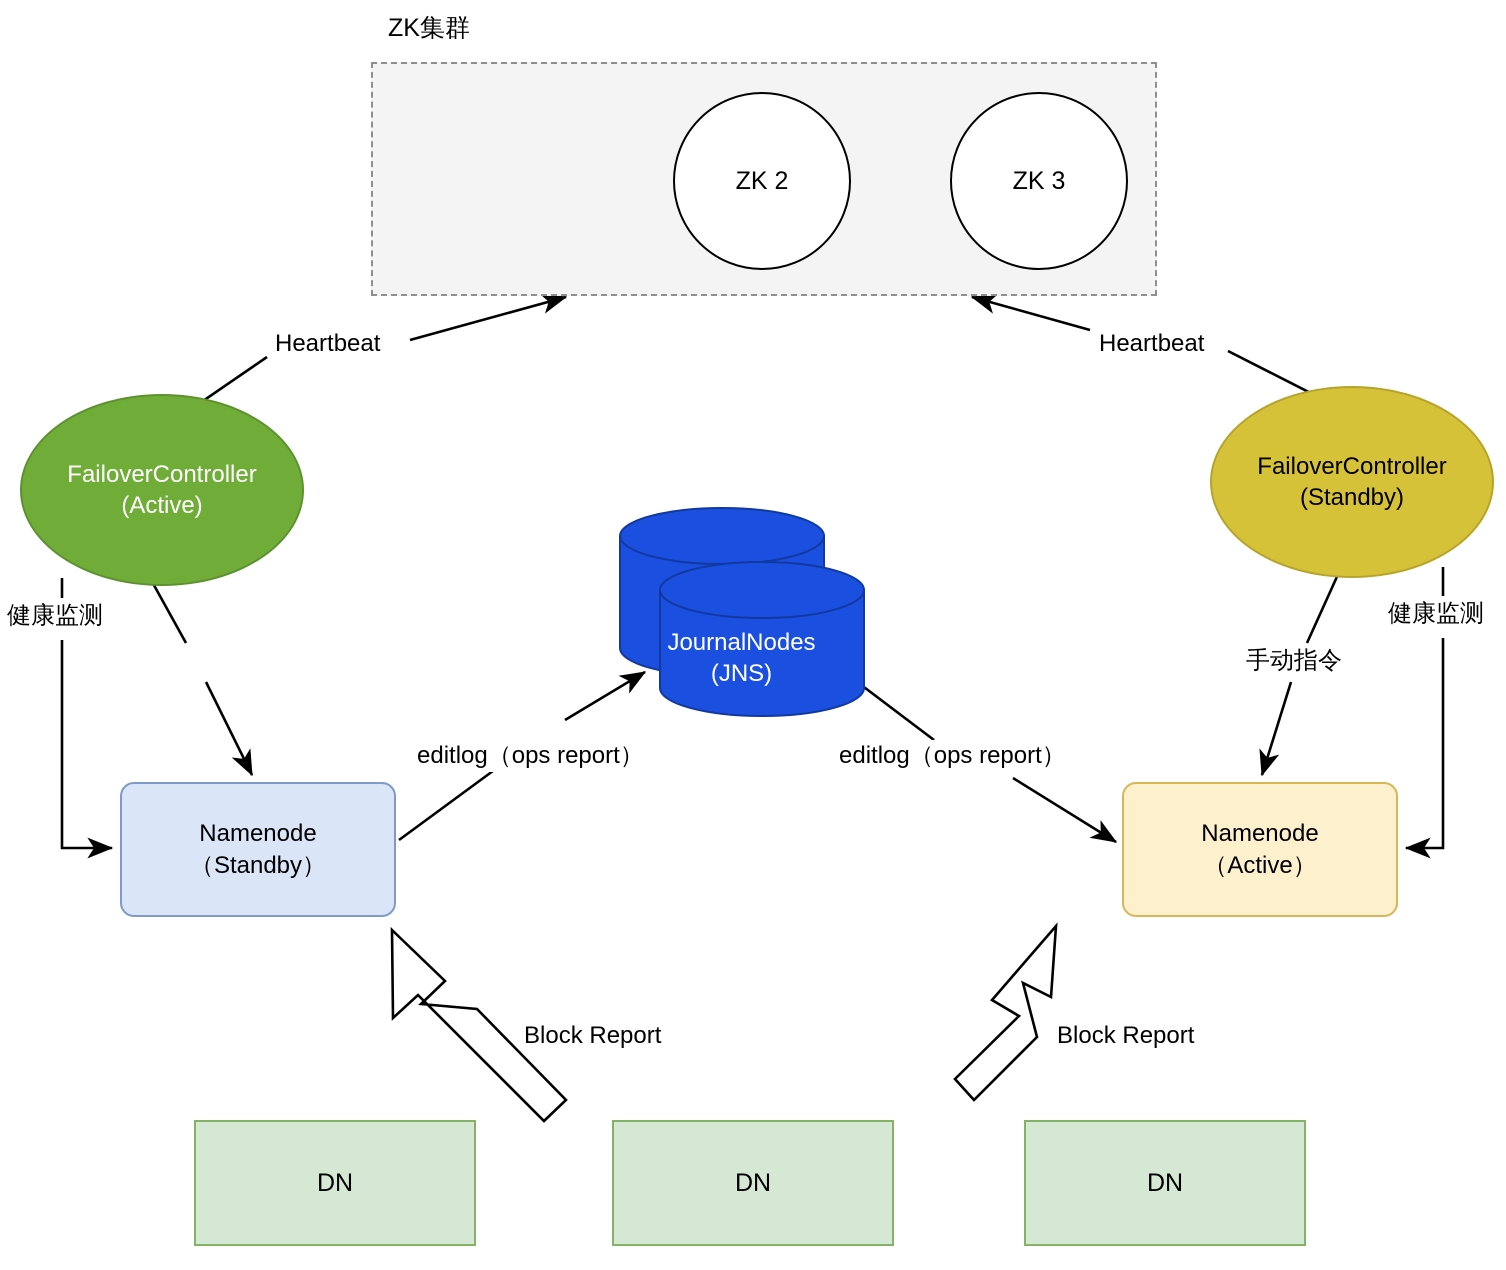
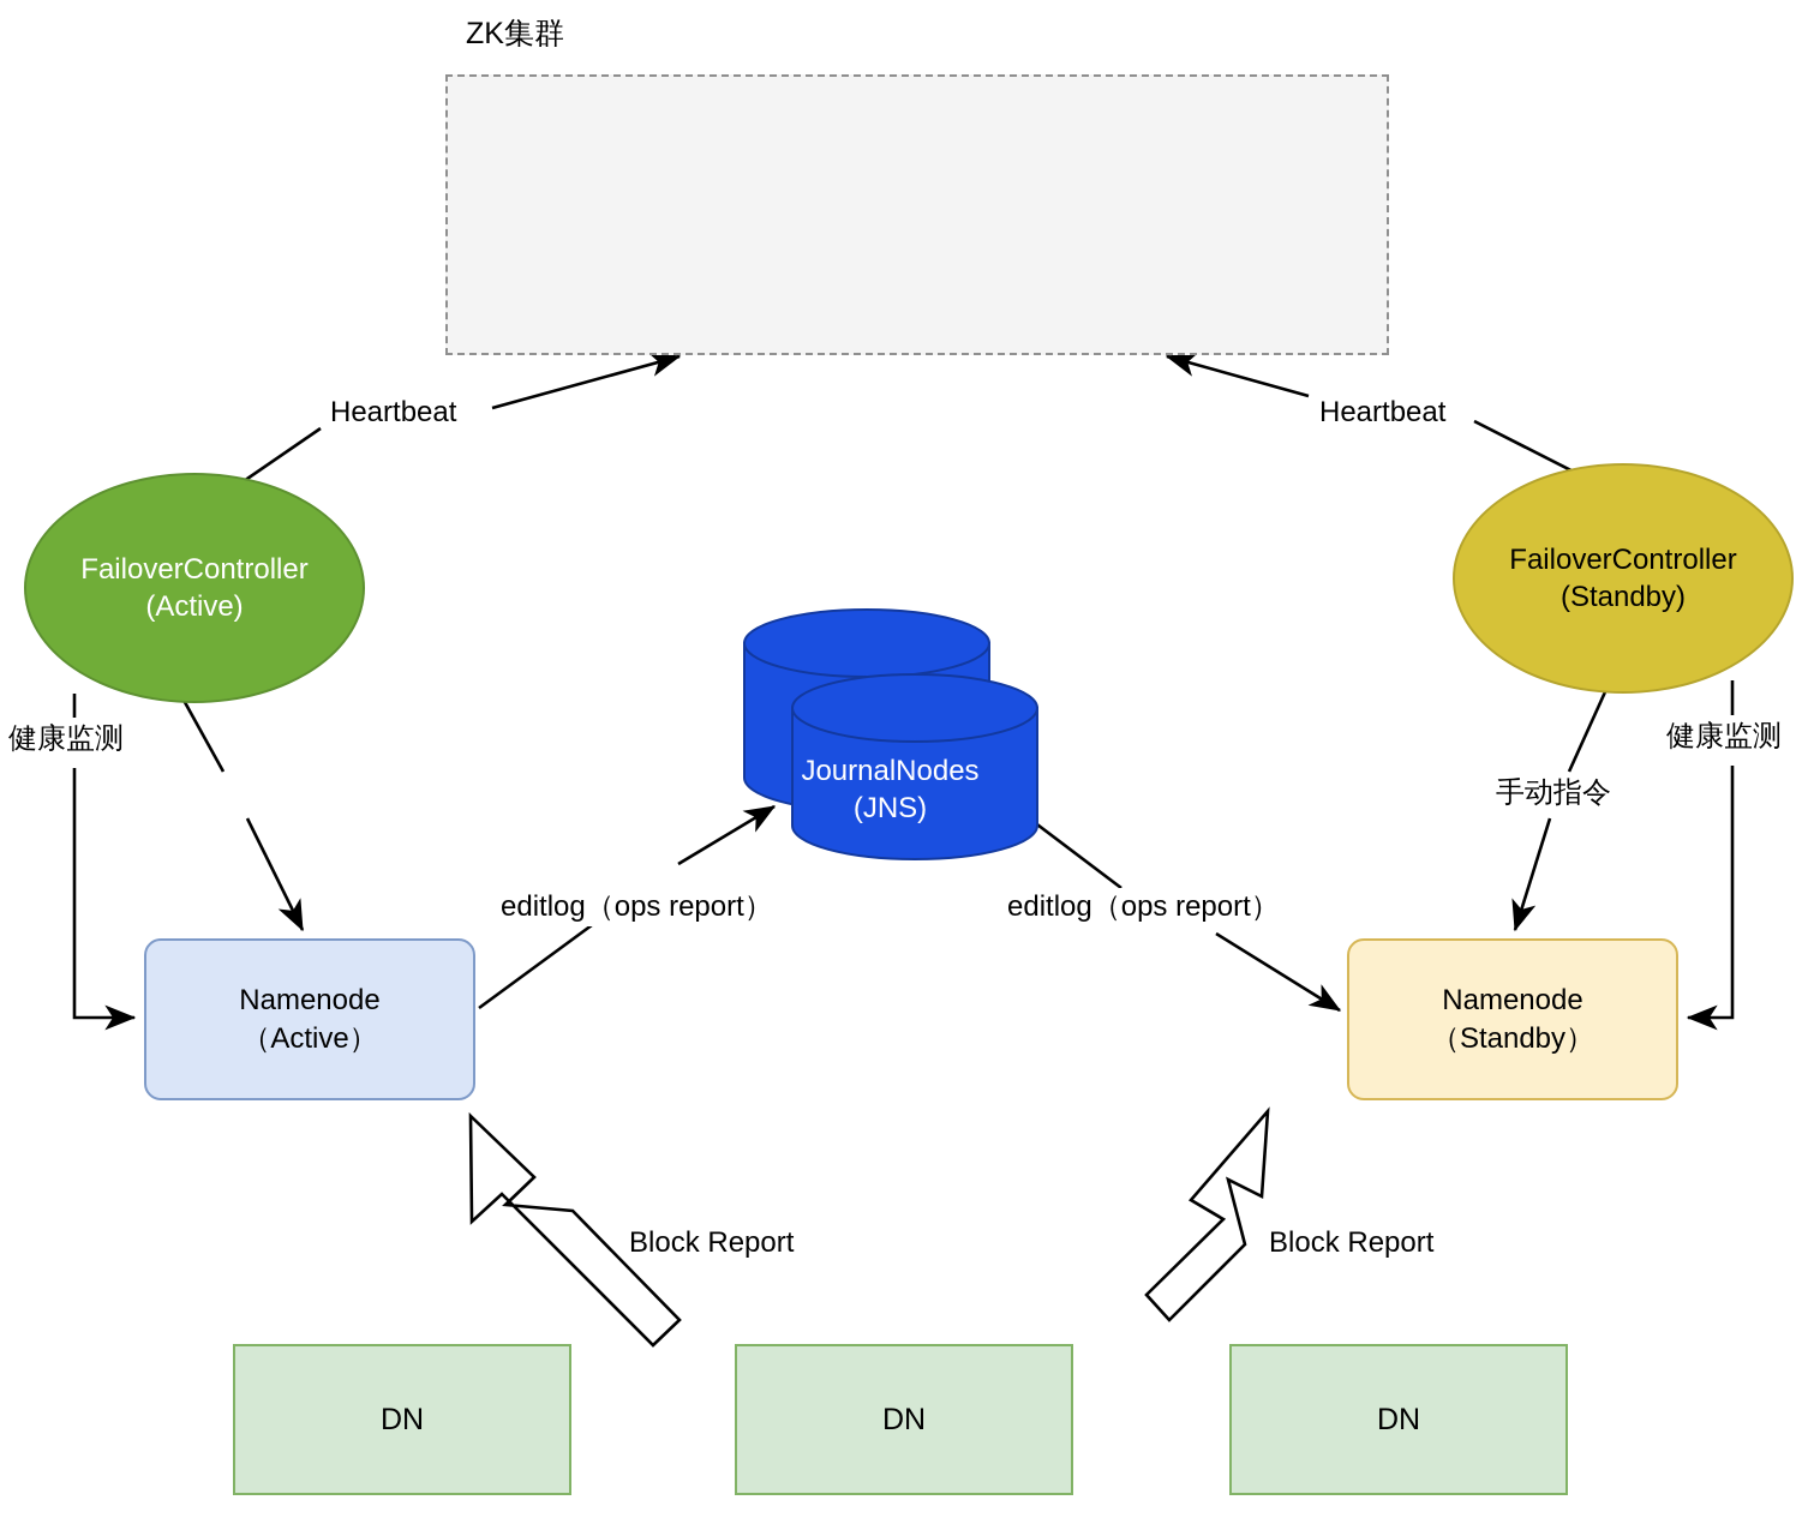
  ZK集群
- ZK 2
- ZK 3
  FailoverController
  (Active)
  FailoverController
  (Standby)
  JournalNodes
  (JNS)
  Namenode
- （Standby）
+ （Active）
  Namenode
- （Active）
+ （Standby）
  DN
  DN
  DN
  Heartbeat
  Heartbeat
  健康监测
  健康监测
  手动指令
  editlog（ops report）
  editlog（ops report）
  Block Report
  Block Report
